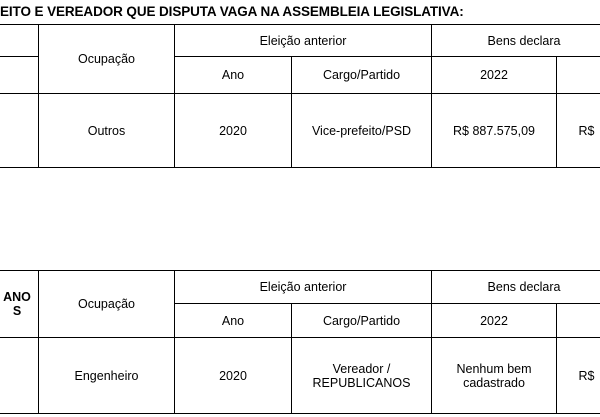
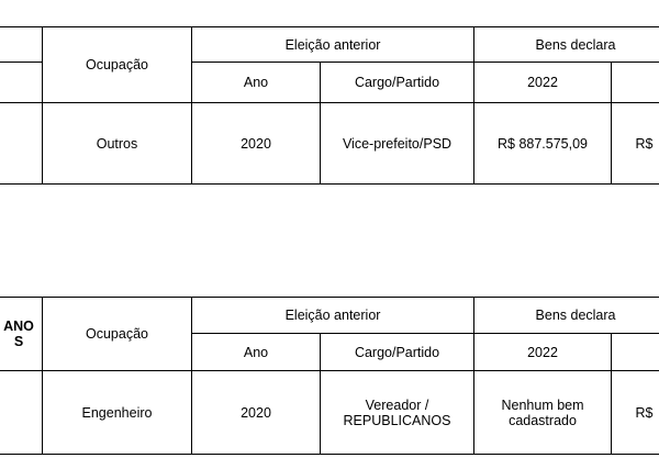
- EITO E VEREADOR QUE DISPUTA VAGA NA ASSEMBLEIA LEGISLATIVA:
  	Ocupação	Eleição anterior	Bens declara
  	Ano	Cargo/Partido	2022
  	Outros	2020	Vice-prefeito/PSD	R$ 887.575,09	R$
  ANOS	Ocupação	Eleição anterior	Bens declara
  Ano	Cargo/Partido	2022
  	Engenheiro	2020	Vereador / REPUBLICANOS	Nenhum bem cadastrado	R$
